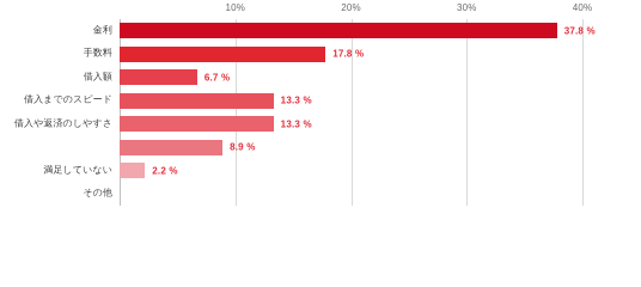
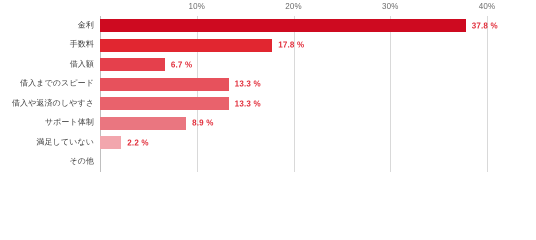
  10%
  20%
  30%
  40%
  金利
  37.8 %
  手数料
  17.8 %
  借入額
  6.7 %
  借入までのスピード
  13.3 %
  借入や返済のしやすさ
  13.3 %
+ サポート体制
  8.9 %
  満足していない
  2.2 %
  その他
